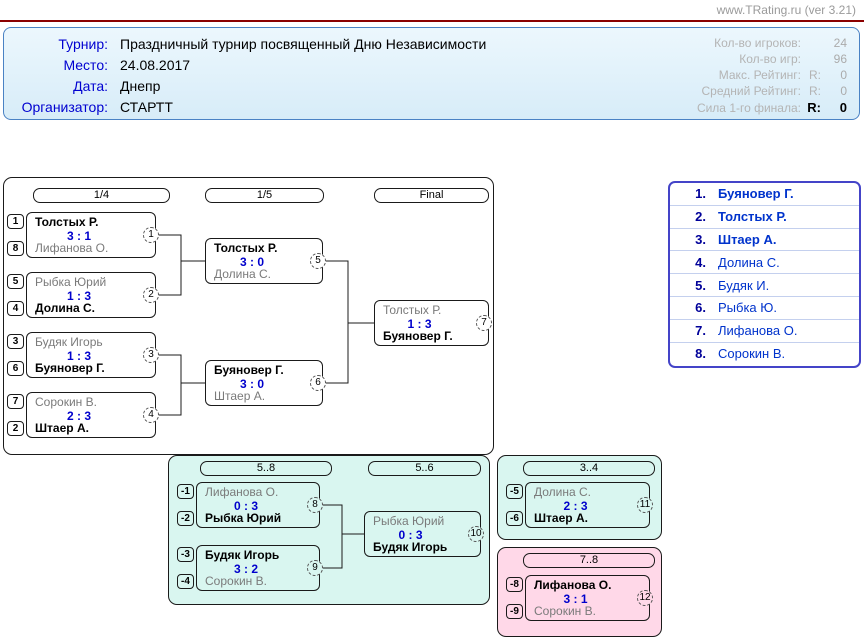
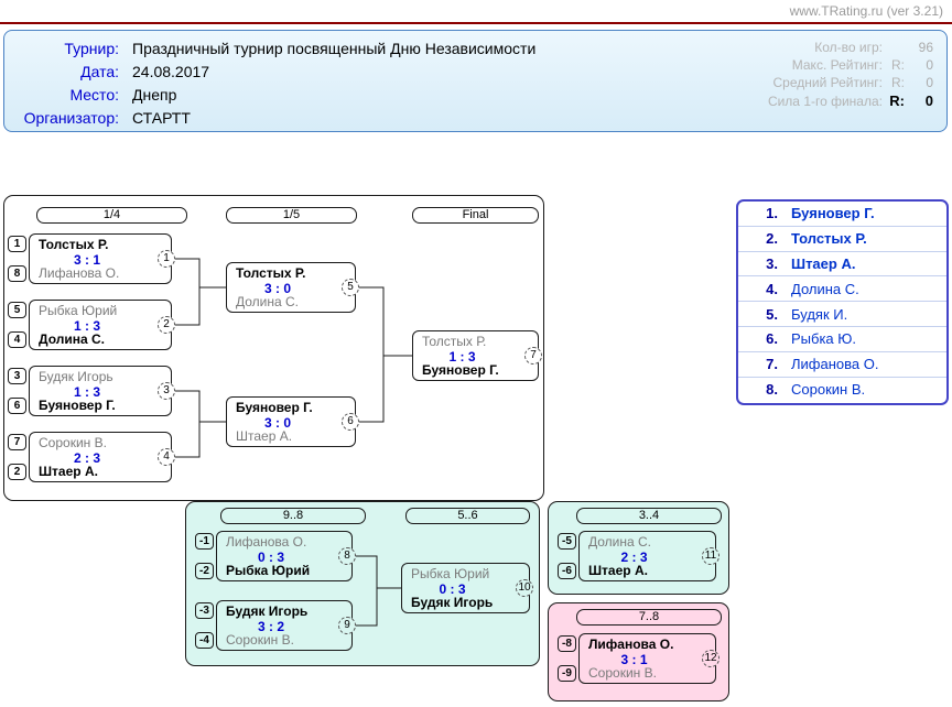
  www.TRating.ru (ver 3.21)
  Турнир:
  Праздничный турнир посвященный Дню Независимости
- Место:
+ Дата:
  24.08.2017
- Дата:
+ Место:
  Днепр
  Организатор:
  СТАРТТ
- Кол-во игроков:
- 24
  Кол-во игр:
  96
  Макс. Рейтинг:
  R:
  0
  Средний Рейтинг:
  R:
  0
  Сила 1-го финала:
  R:
  0
  1/4
  1/5
  Final
- 5..8
+ 9..8
  5..6
  3..4
  7..8
  1
  8
  Толстых Р.
  3 : 1
  Лифанова О.
  1
  5
  4
  Рыбка Юрий
  1 : 3
  Долина С.
  2
  3
  6
  Будяк Игорь
  1 : 3
  Буяновер Г.
  3
  7
  2
  Сорокин В.
  2 : 3
  Штаер А.
  4
  Толстых Р.
  3 : 0
  Долина С.
  5
  Буяновер Г.
  3 : 0
  Штаер А.
  6
  Толстых Р.
  1 : 3
  Буяновер Г.
  7
  -1
  -2
  Лифанова О.
  0 : 3
  Рыбка Юрий
  8
  -3
  -4
  Будяк Игорь
  3 : 2
  Сорокин В.
  9
  Рыбка Юрий
  0 : 3
  Будяк Игорь
  10
  -5
  -6
  Долина С.
  2 : 3
  Штаер А.
  11
  -8
  -9
  Лифанова О.
  3 : 1
  Сорокин В.
  12
  1.
  Буяновер Г.
  2.
  Толстых Р.
  3.
  Штаер А.
  4.
  Долина С.
  5.
  Будяк И.
  6.
  Рыбка Ю.
  7.
  Лифанова О.
  8.
  Сорокин В.
